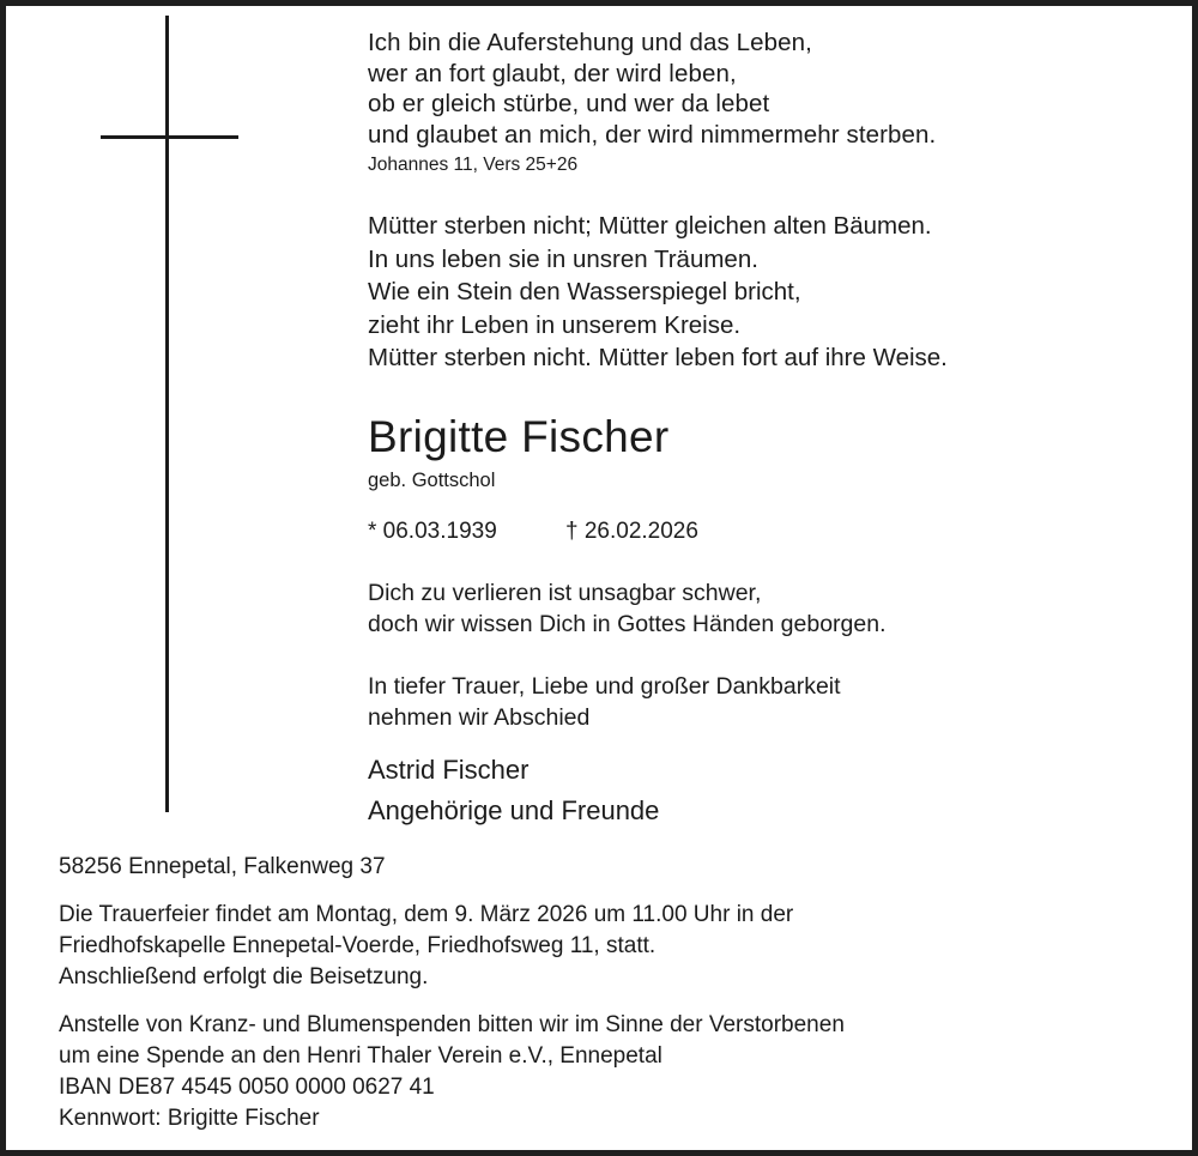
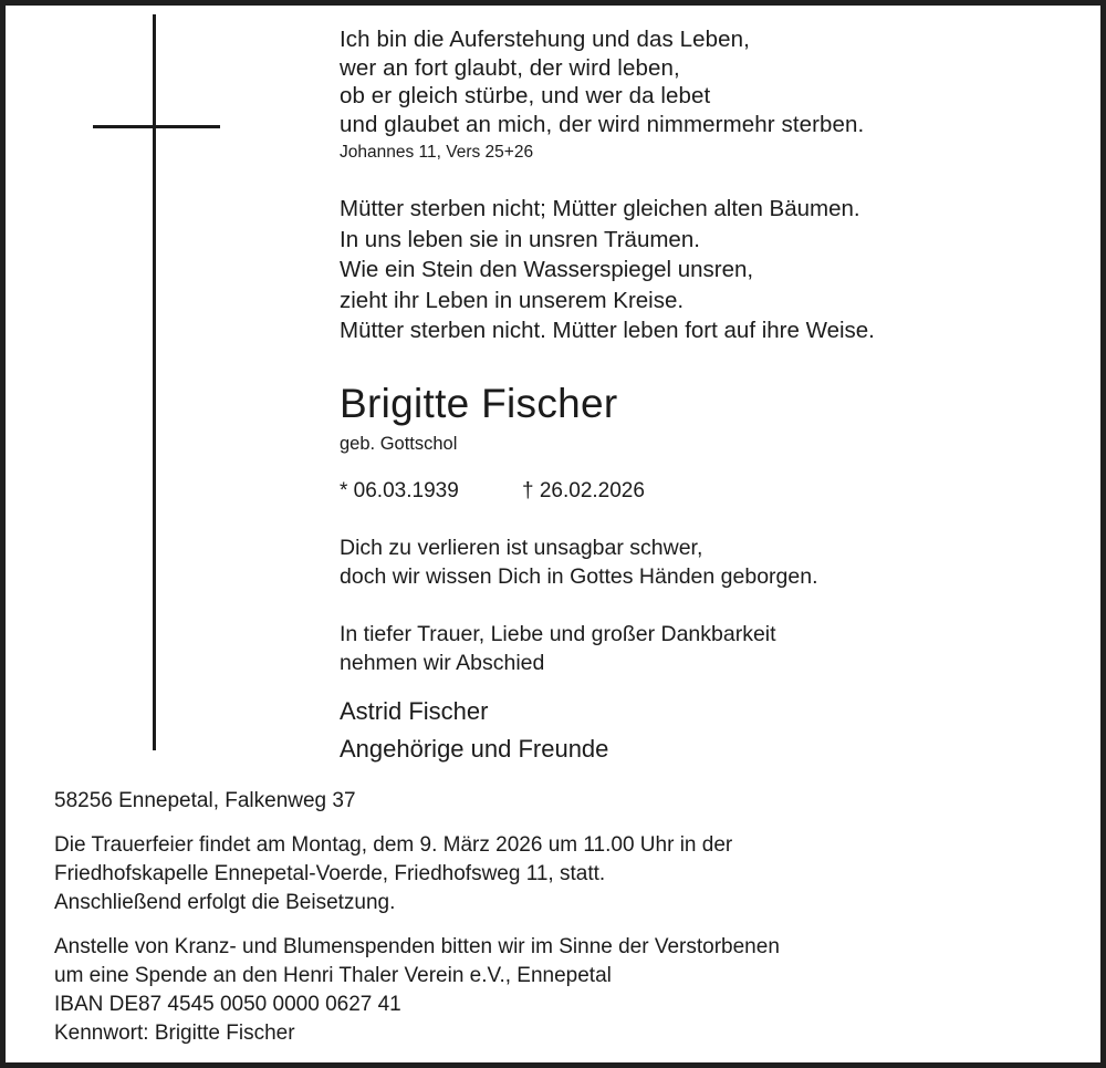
  Ich bin die Auferstehung und das Leben,
  wer an fort glaubt, der wird leben,
  ob er gleich stürbe, und wer da lebet
  und glaubet an mich, der wird nimmermehr sterben.
  Johannes 11, Vers 25+26
  Mütter sterben nicht; Mütter gleichen alten Bäumen.
  In uns leben sie in unsren Träumen.
- Wie ein Stein den Wasserspiegel bricht,
+ Wie ein Stein den Wasserspiegel unsren,
  zieht ihr Leben in unserem Kreise.
  Mütter sterben nicht. Mütter leben fort auf ihre Weise.
  Brigitte Fischer
  geb. Gottschol
  * 06.03.1939 † 26.02.2026
  Dich zu verlieren ist unsagbar schwer,
  doch wir wissen Dich in Gottes Händen geborgen.
  In tiefer Trauer, Liebe und großer Dankbarkeit
  nehmen wir Abschied
  Astrid Fischer
  Angehörige und Freunde
  58256 Ennepetal, Falkenweg 37
  Die Trauerfeier findet am Montag, dem 9. März 2026 um 11.00 Uhr in der
  Friedhofskapelle Ennepetal-Voerde, Friedhofsweg 11, statt.
  Anschließend erfolgt die Beisetzung.
  Anstelle von Kranz- und Blumenspenden bitten wir im Sinne der Verstorbenen
  um eine Spende an den Henri Thaler Verein e.V., Ennepetal
  IBAN DE87 4545 0050 0000 0627 41
  Kennwort: Brigitte Fischer
